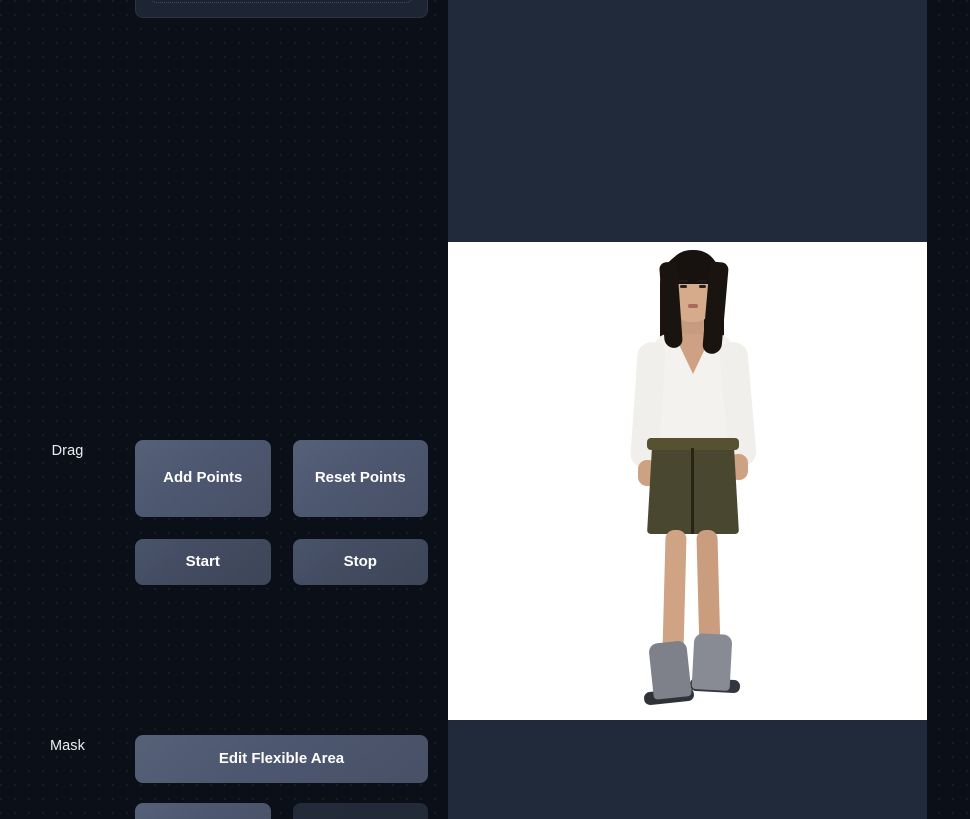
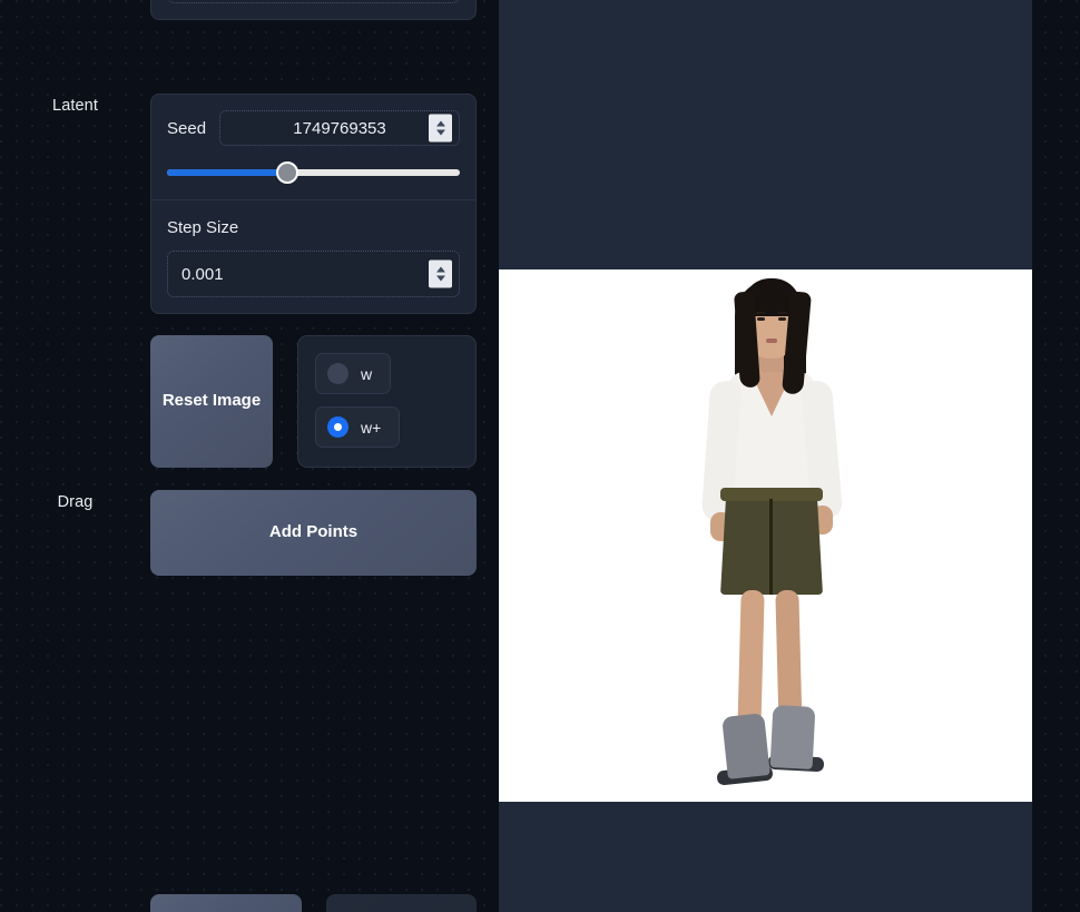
+ Latent
+ Seed
+ 1749769353
+ Step Size
+ 0.001
+ Reset Image
+ w
+ w+
  Drag
  Add Points
- Reset Points
- Start
- Stop
- Mask
- Edit Flexible Area
